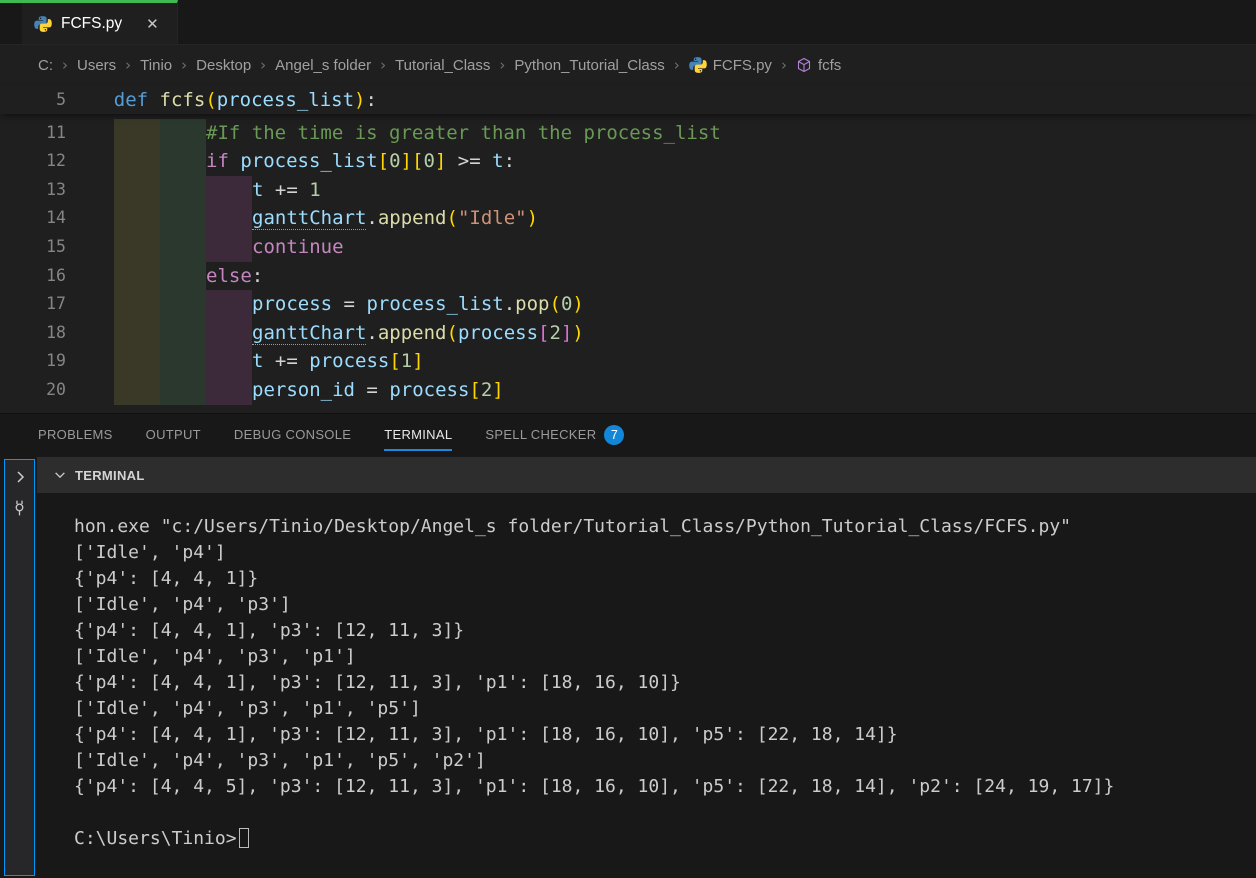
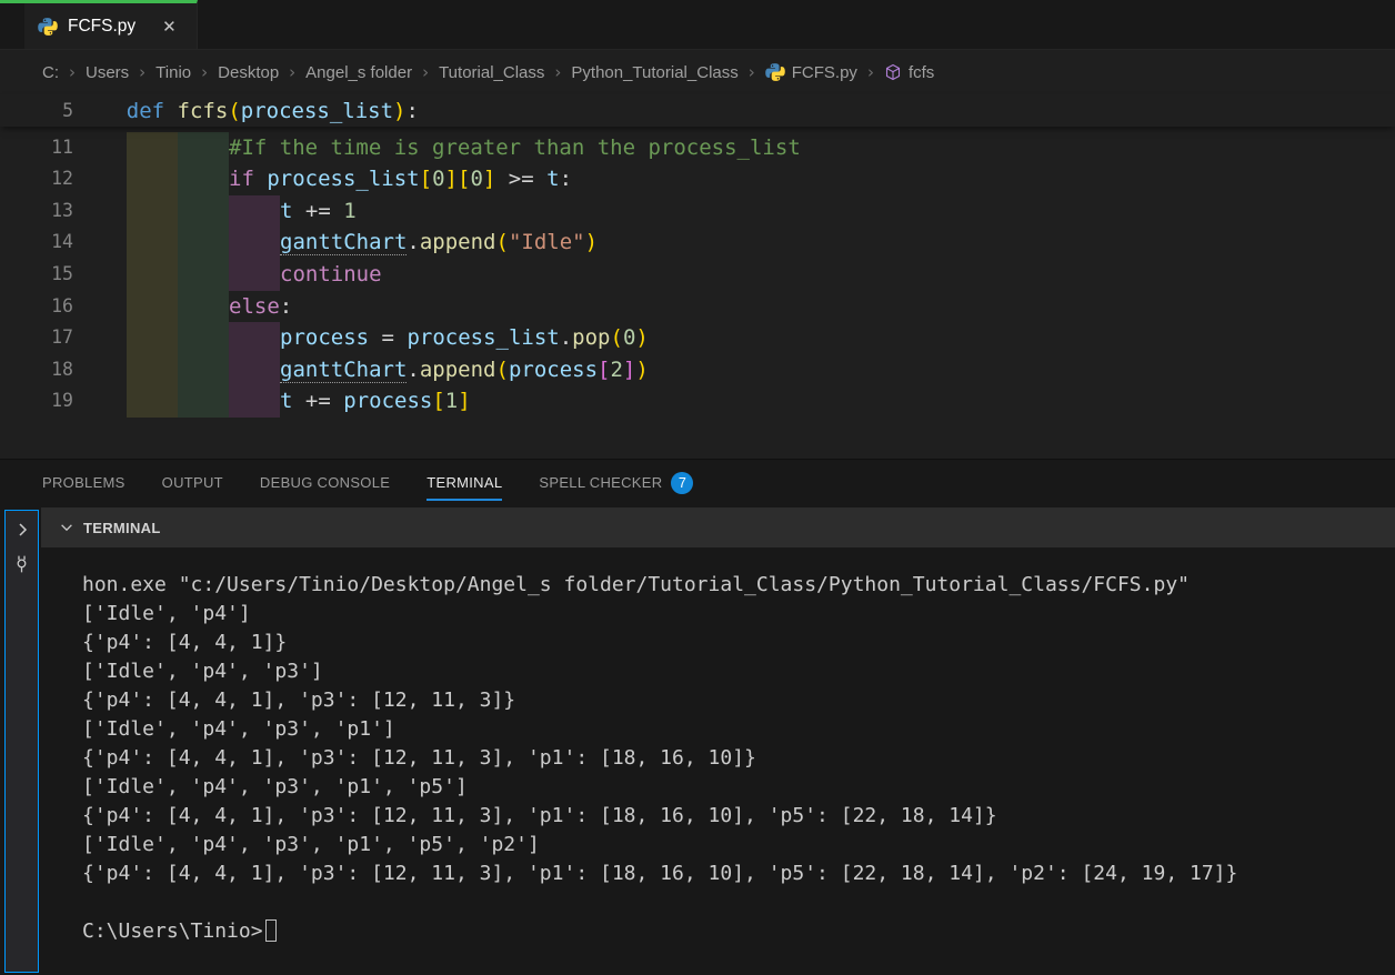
  FCFS.py
  ✕
  C:
  ›
  Users
  ›
  Tinio
  ›
  Desktop
  ›
  Angel_s folder
  ›
  Tutorial_Class
  ›
  Python_Tutorial_Class
  ›
  FCFS.py
  ›
  fcfs
  5
  def fcfs(process_list):
  11
  #If the time is greater than the process_list
  12
  if process_list[0][0] >= t:
  13
  t += 1
  14
  ganttChart.append("Idle")
  15
  continue
  16
  else:
  17
  process = process_list.pop(0)
  18
  ganttChart.append(process[2])
  19
  t += process[1]
- 20
- person_id = process[2]
  PROBLEMS
  OUTPUT
  DEBUG CONSOLE
  TERMINAL
  SPELL CHECKER
  7
  TERMINAL
  hon.exe "c:/Users/Tinio/Desktop/Angel_s folder/Tutorial_Class/Python_Tutorial_Class/FCFS.py"
  ['Idle', 'p4']
  {'p4': [4, 4, 1]}
  ['Idle', 'p4', 'p3']
  {'p4': [4, 4, 1], 'p3': [12, 11, 3]}
  ['Idle', 'p4', 'p3', 'p1']
  {'p4': [4, 4, 1], 'p3': [12, 11, 3], 'p1': [18, 16, 10]}
  ['Idle', 'p4', 'p3', 'p1', 'p5']
  {'p4': [4, 4, 1], 'p3': [12, 11, 3], 'p1': [18, 16, 10], 'p5': [22, 18, 14]}
  ['Idle', 'p4', 'p3', 'p1', 'p5', 'p2']
- {'p4': [4, 4, 5], 'p3': [12, 11, 3], 'p1': [18, 16, 10], 'p5': [22, 18, 14], 'p2': [24, 19, 17]}
+ {'p4': [4, 4, 1], 'p3': [12, 11, 3], 'p1': [18, 16, 10], 'p5': [22, 18, 14], 'p2': [24, 19, 17]}
  C:\Users\Tinio>
